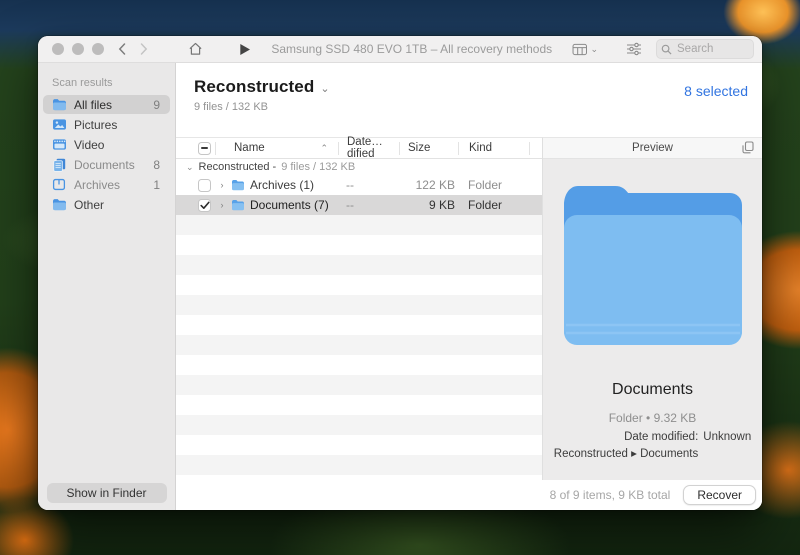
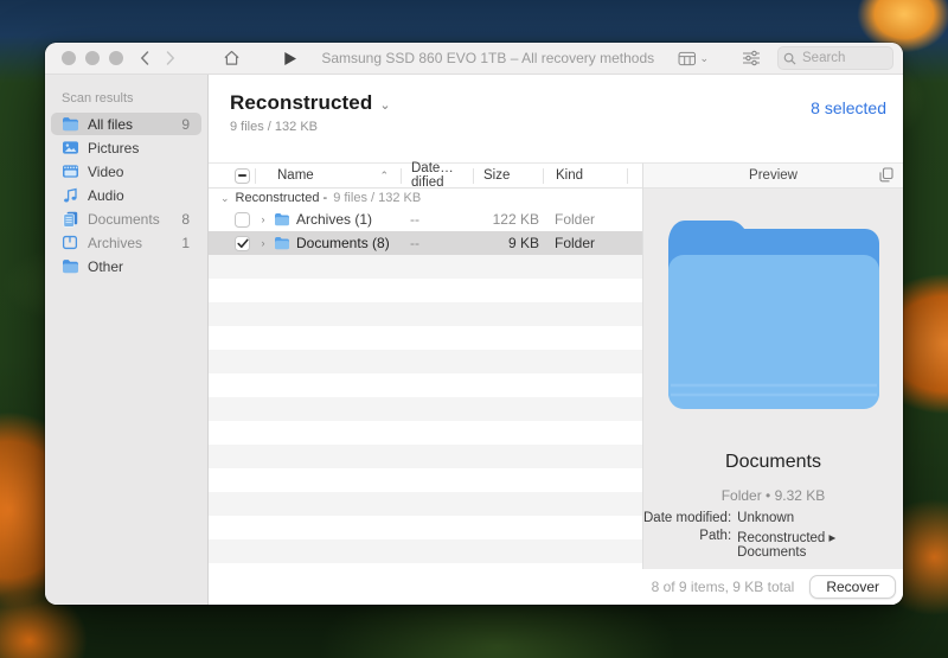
- Samsung SSD 480 EVO 1TB – All recovery methods
+ Samsung SSD 860 EVO 1TB – All recovery methods
  ⌄
  Search
  Scan results
  All files
  9
  Pictures
  Video
+ Audio
  Documents
  8
  Archives
  1
  Other
- Show in Finder
  Reconstructed
  ⌄
  9 files / 132 KB
  8 selected
  Name
  ⌃
  Date…dified
  Size
  Kind
  ⌄
  Reconstructed -
  9 files / 132 KB
  ›
  Archives (1)
  --
  122 KB
  Folder
  ›
- Documents (7)
+ Documents (8)
  --
  9 KB
  Folder
  Preview
  Documents
  Folder • 9.32 KB
  Date modified:
  Unknown
+ Path:
  Reconstructed ▸ Documents
  8 of 9 items, 9 KB total
  Recover
